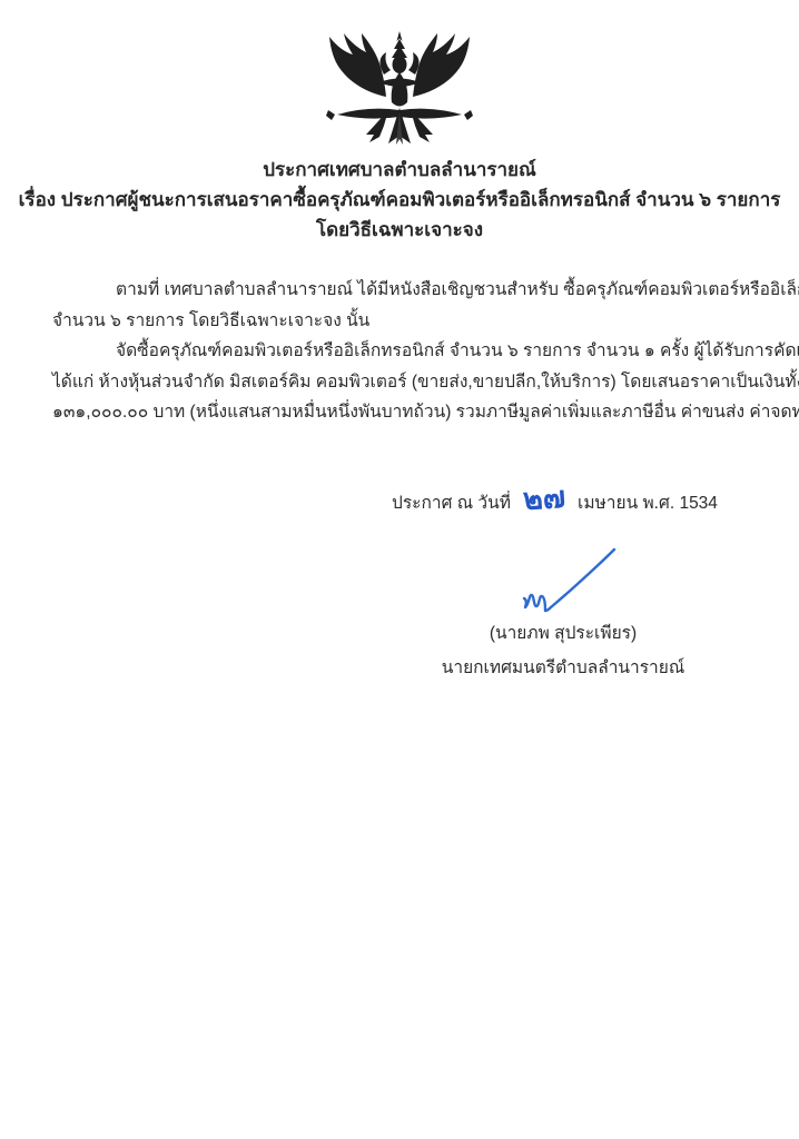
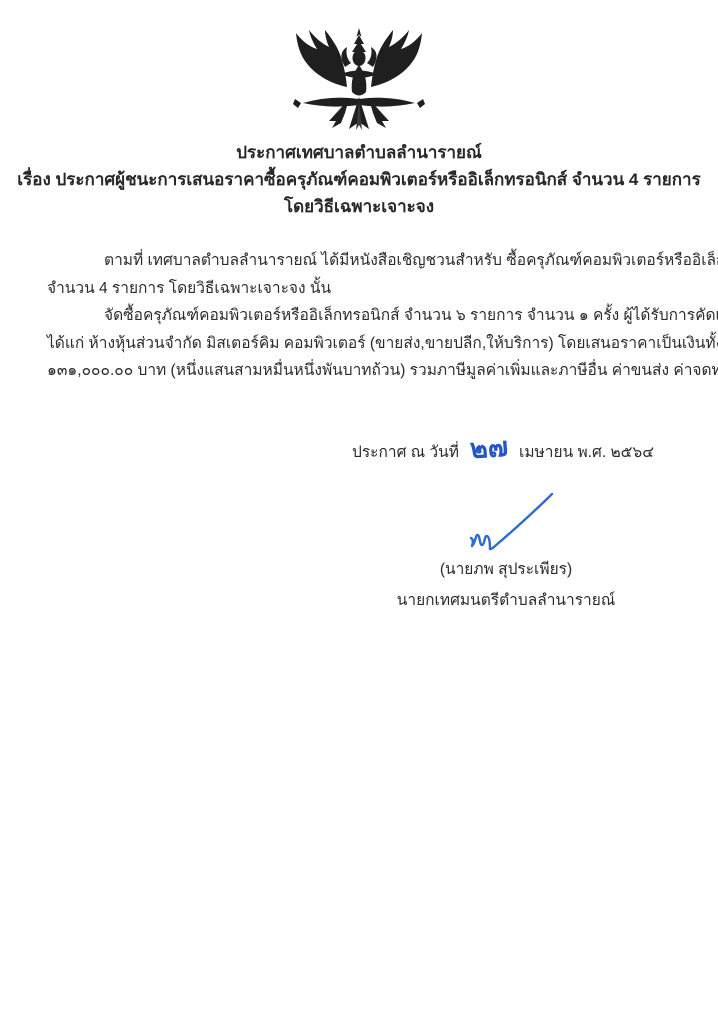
  ประกาศเทศบาลตำบลลำนารายณ์
- เรื่อง ประกาศผู้ชนะการเสนอราคาซื้อครุภัณฑ์คอมพิวเตอร์หรืออิเล็กทรอนิกส์ จำนวน ๖ รายการ
+ เรื่อง ประกาศผู้ชนะการเสนอราคาซื้อครุภัณฑ์คอมพิวเตอร์หรืออิเล็กทรอนิกส์ จำนวน 4 รายการ
  โดยวิธีเฉพาะเจาะจง
  ตามที่ เทศบาลตำบลลำนารายณ์ ได้มีหนังสือเชิญชวนสำหรับ ซื้อครุภัณฑ์คอมพิวเตอร์หรืออิเล็
- จำนวน ๖ รายการ โดยวิธีเฉพาะเจาะจง นั้น
+ จำนวน 4 รายการ โดยวิธีเฉพาะเจาะจง นั้น
  จัดซื้อครุภัณฑ์คอมพิวเตอร์หรืออิเล็กทรอนิกส์ จำนวน ๖ รายการ จำนวน ๑ ครั้ง ผู้ได้รับการคัด
  ได้แก่ ห้างหุ้นส่วนจำกัด มิสเตอร์คิม คอมพิวเตอร์ (ขายส่ง,ขายปลีก,ให้บริการ) โดยเสนอราคาเป็นเงินทั้
  ๑๓๑,๐๐๐.๐๐ บาท (หนึ่งแสนสามหมื่นหนึ่งพันบาทถ้วน) รวมภาษีมูลค่าเพิ่มและภาษีอื่น ค่าขนส่ง ค่าจดท
  ประกาศ ณ วันที่
- เมษายน พ.ศ. 1534
+ เมษายน พ.ศ. ๒๕๖๔
  (นายภพ สุประเพียร)
  นายกเทศมนตรีตำบลลำนารายณ์
